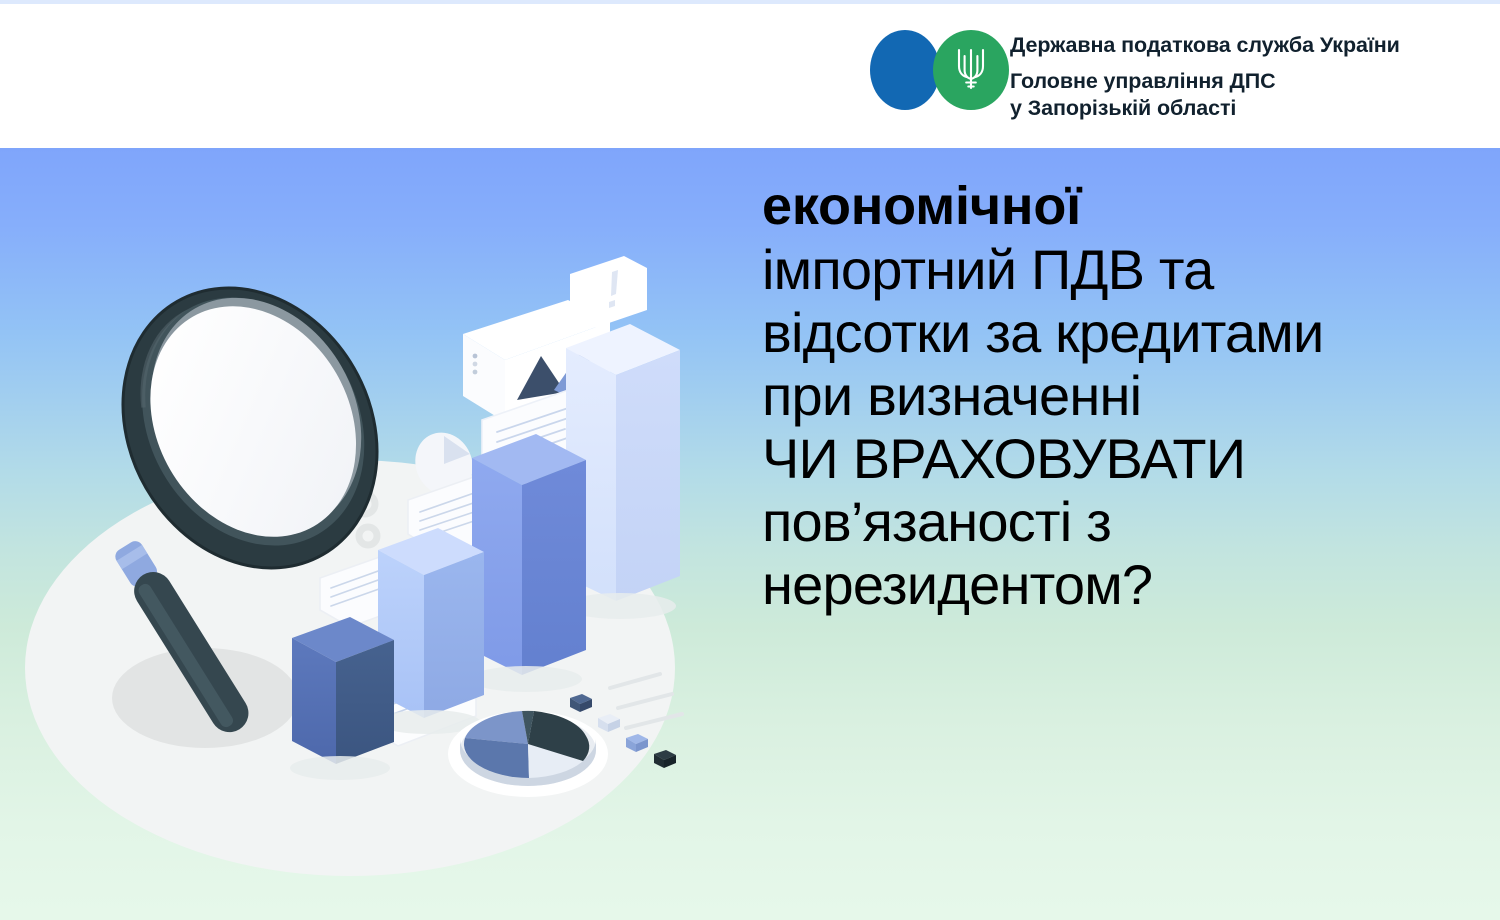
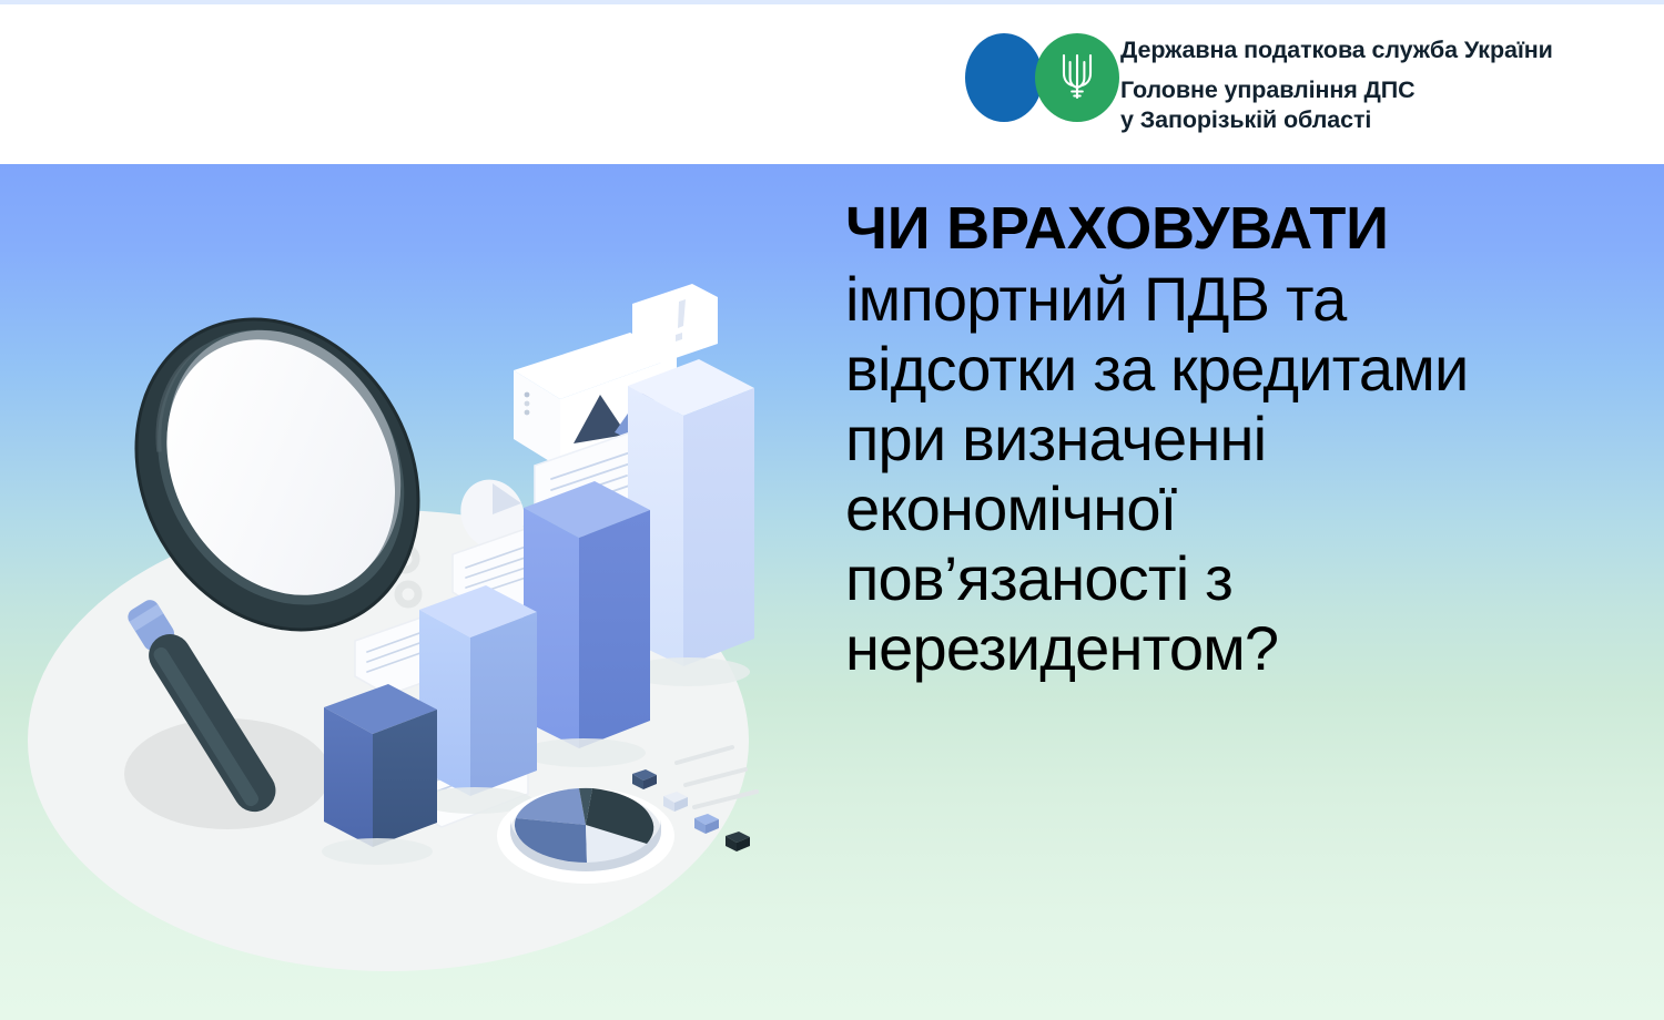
  Державна податкова служба України
  Головне управління ДПС
  у Запорізькій області
- економічної
+ ЧИ ВРАХОВУВАТИ
  імпортний ПДВ та
  відсотки за кредитами
  при визначенні
- ЧИ ВРАХОВУВАТИ
+ економічної
  пов’язаності з
  нерезидентом?
